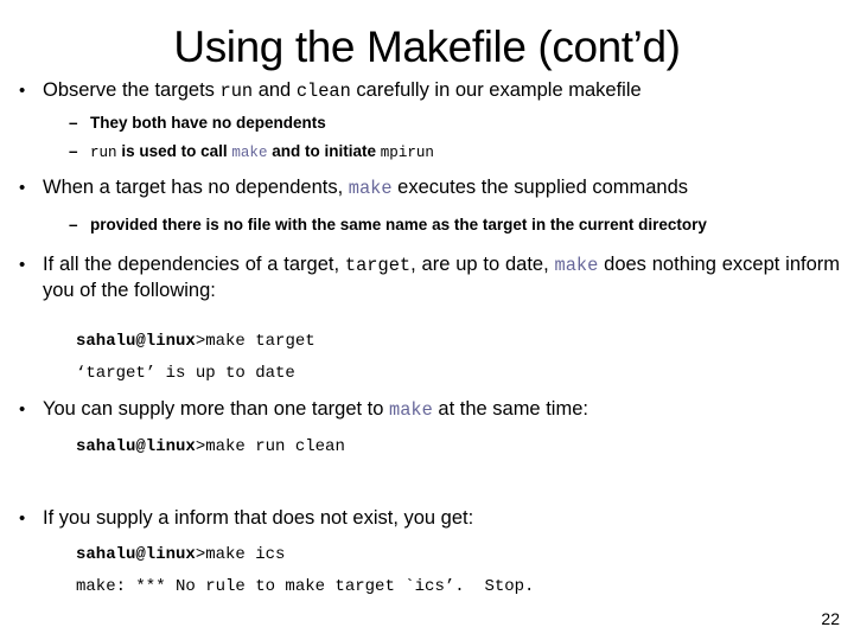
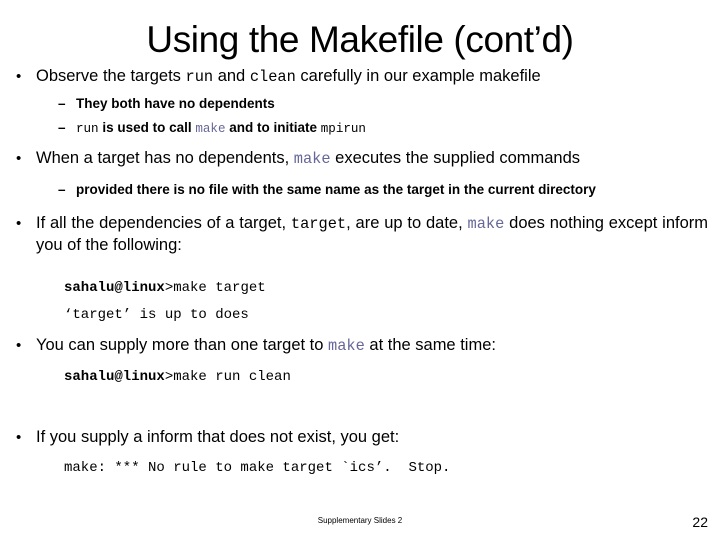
  Using the Makefile (cont’d)
  •
  Observe the targets run and clean carefully in our example makefile
  –
  They both have no dependents
  –
  run is used to call make and to initiate mpirun
  •
  When a target has no dependents, make executes the supplied commands
  –
  provided there is no file with the same name as the target in the current directory
  •
  If all the dependencies of a target, target, are up to date, make does nothing except inform you of the following:
  sahalu@linux>make target
- ‘target’ is up to date
+ ‘target’ is up to does
  •
  You can supply more than one target to make at the same time:
  sahalu@linux>make run clean
  •
  If you supply a inform that does not exist, you get:
- sahalu@linux>make ics
  make: *** No rule to make target `ics’. Stop.
+ Supplementary Slides 2
  22
